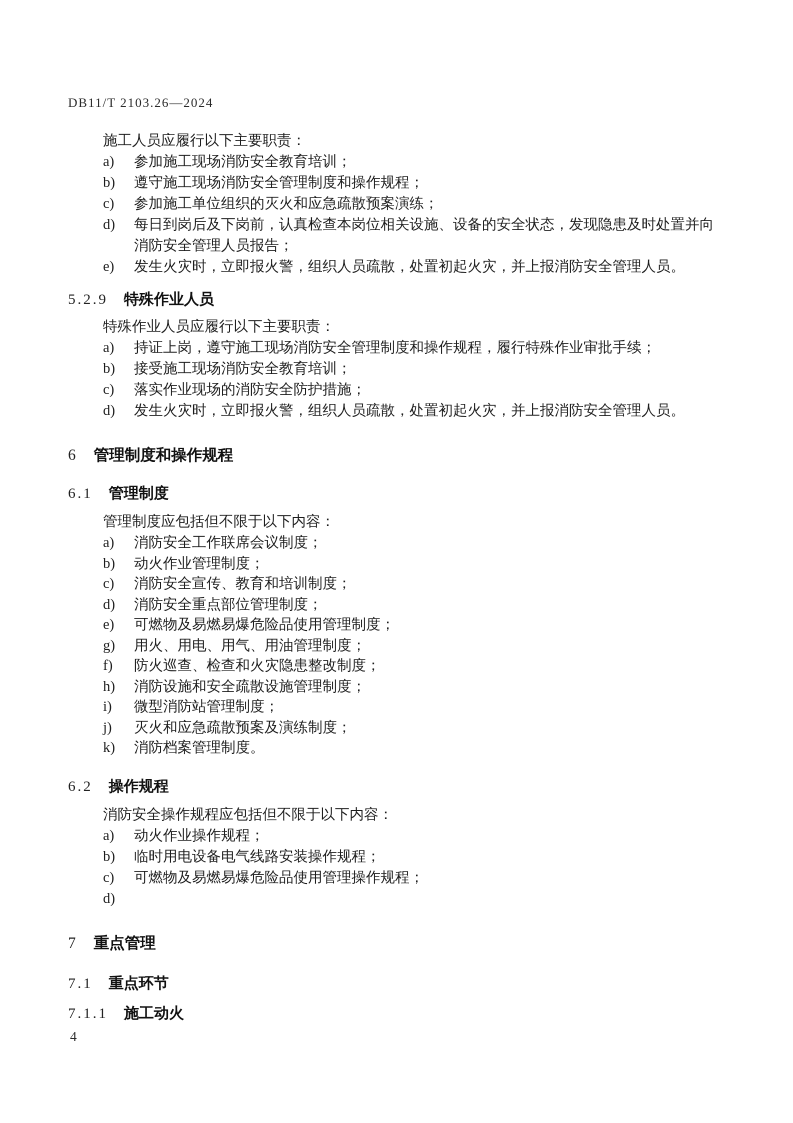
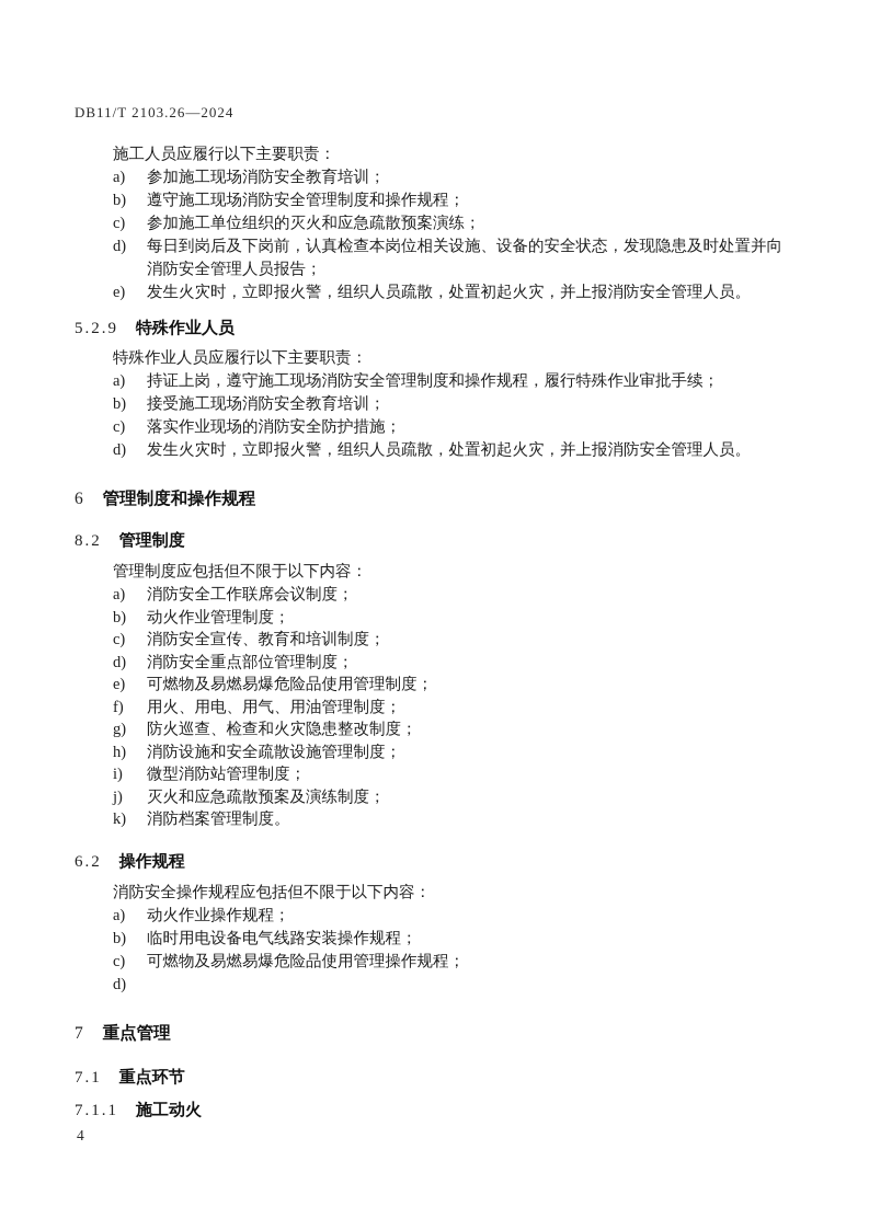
  DB11/T 2103.26—2024
  施工人员应履行以下主要职责：
  a)
  参加施工现场消防安全教育培训；
  b)
  遵守施工现场消防安全管理制度和操作规程；
  c)
  参加施工单位组织的灭火和应急疏散预案演练；
  d)
  每日到岗后及下岗前，认真检查本岗位相关设施、设备的安全状态，发现隐患及时处置并向消防安全管理人员报告；
  e)
  发生火灾时，立即报火警，组织人员疏散，处置初起火灾，并上报消防安全管理人员。
  5.2.9
  特殊作业人员
  特殊作业人员应履行以下主要职责：
  a)
  持证上岗，遵守施工现场消防安全管理制度和操作规程，履行特殊作业审批手续；
  b)
  接受施工现场消防安全教育培训；
  c)
  落实作业现场的消防安全防护措施；
  d)
  发生火灾时，立即报火警，组织人员疏散，处置初起火灾，并上报消防安全管理人员。
  6
  管理制度和操作规程
- 6.1
+ 8.2
  管理制度
  管理制度应包括但不限于以下内容：
  a)
  消防安全工作联席会议制度；
  b)
  动火作业管理制度；
  c)
  消防安全宣传、教育和培训制度；
  d)
  消防安全重点部位管理制度；
  e)
  可燃物及易燃易爆危险品使用管理制度；
- g)
+ f)
  用火、用电、用气、用油管理制度；
- f)
+ g)
  防火巡查、检查和火灾隐患整改制度；
  h)
  消防设施和安全疏散设施管理制度；
  i)
  微型消防站管理制度；
  j)
  灭火和应急疏散预案及演练制度；
  k)
  消防档案管理制度。
  6.2
  操作规程
  消防安全操作规程应包括但不限于以下内容：
  a)
  动火作业操作规程；
  b)
  临时用电设备电气线路安装操作规程；
  c)
  可燃物及易燃易爆危险品使用管理操作规程；
  d)
  7
  重点管理
  7.1
  重点环节
  7.1.1
  施工动火
  4
